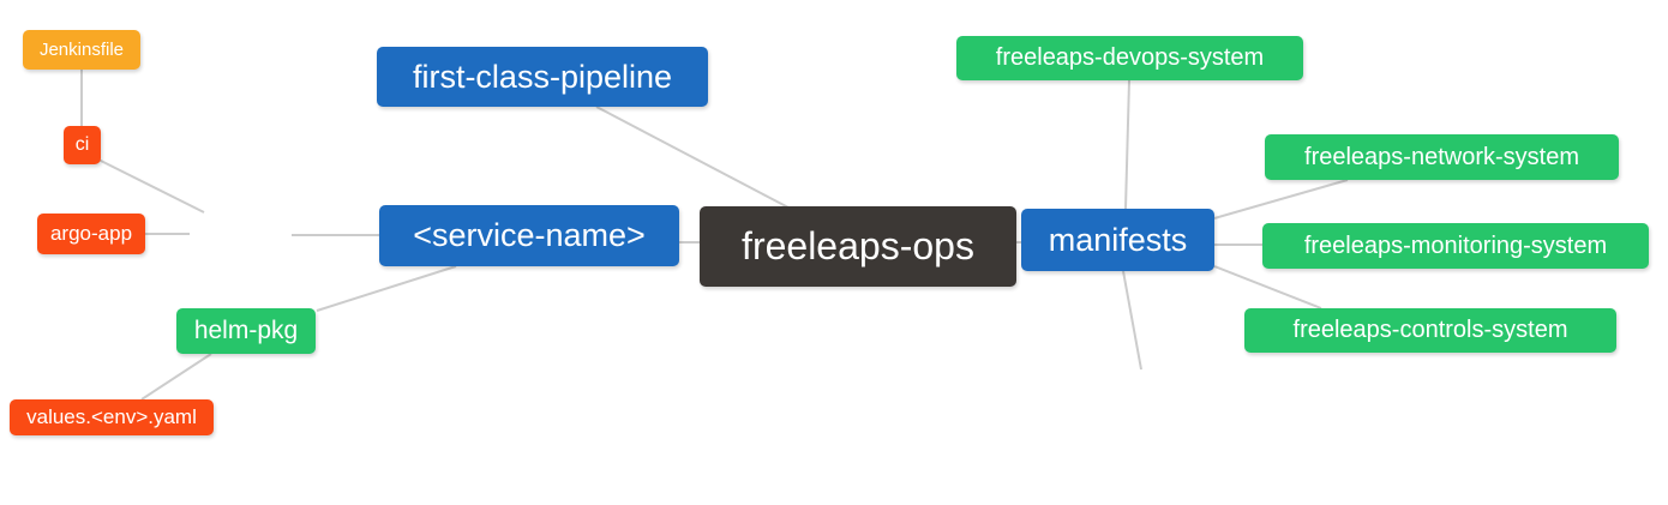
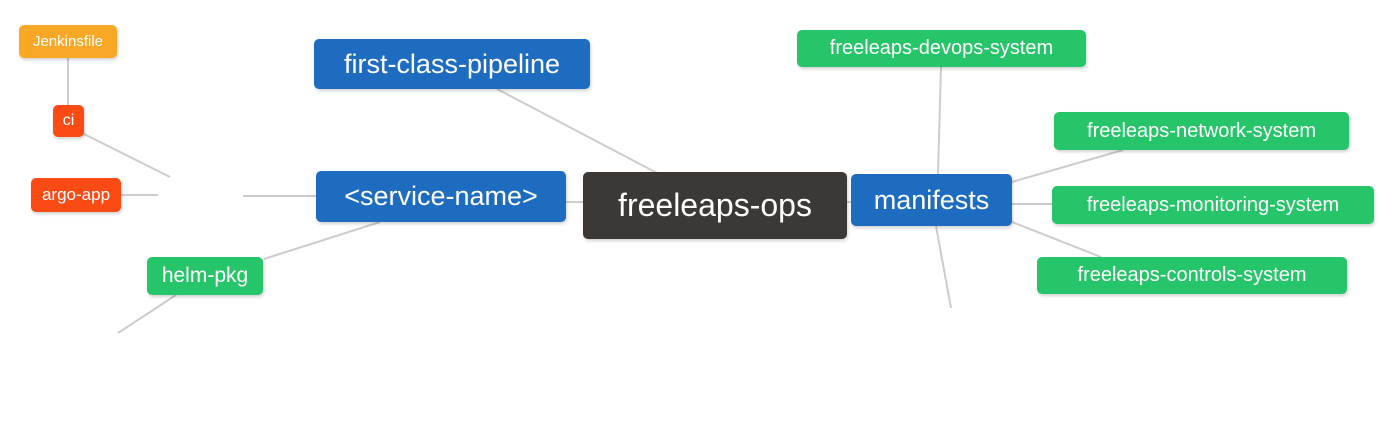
  Jenkinsfile
  ci
  argo-app
  helm-pkg
- values.<env>.yaml
  first-class-pipeline
  <service-name>
  freeleaps-ops
  manifests
  freeleaps-devops-system
  freeleaps-network-system
  freeleaps-monitoring-system
  freeleaps-controls-system
